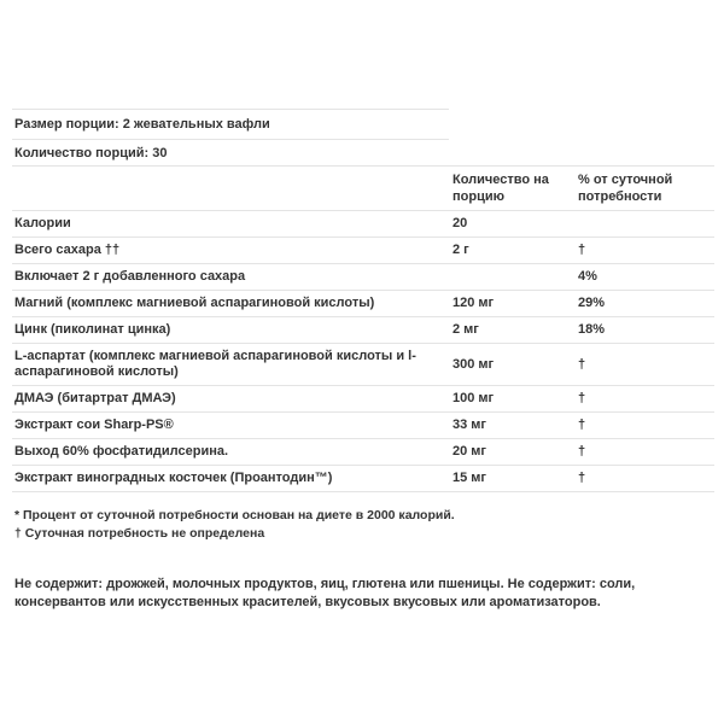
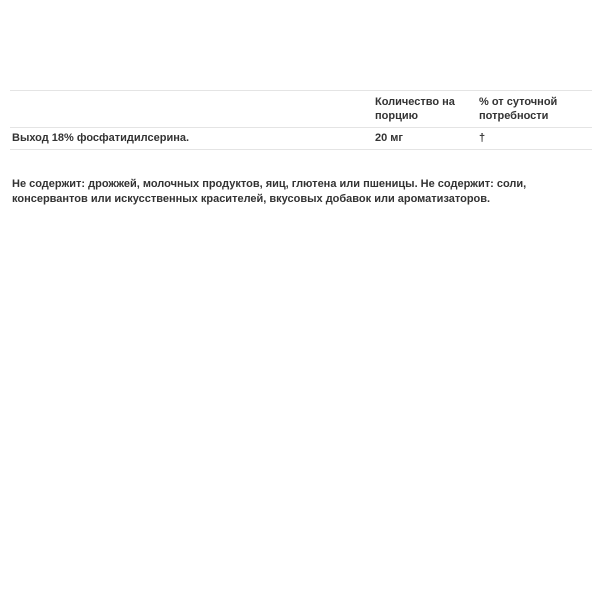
- Размер порции: 2 жевательных вафли
- Количество порций: 30
  	Количество на порцию	% от суточной потребности
- Калории	20
- Всего сахара ††	2 г	†
- Включает 2 г добавленного сахара		4%
- Магний (комплекс магниевой аспарагиновой кислоты)	120 мг	29%
- Цинк (пиколинат цинка)	2 мг	18%
- L-аспартат (комплекс магниевой аспарагиновой кислоты и l-аспарагиновой кислоты)	300 мг	†
- ДМАЭ (битартрат ДМАЭ)	100 мг	†
- Экстракт сои Sharp-PS®	33 мг	†
- Выход 60% фосфатидилсерина.	20 мг	†
+ Выход 18% фосфатидилсерина.	20 мг	†
- Экстракт виноградных косточек (Проантодин™)	15 мг	†
- * Процент от суточной потребности основан на диете в 2000 калорий.
- † Суточная потребность не определена
- Не содержит: дрожжей, молочных продуктов, яиц, глютена или пшеницы. Не содержит: соли, консервантов или искусственных красителей, вкусовых вкусовых или ароматизаторов.
+ Не содержит: дрожжей, молочных продуктов, яиц, глютена или пшеницы. Не содержит: соли, консервантов или искусственных красителей, вкусовых добавок или ароматизаторов.
